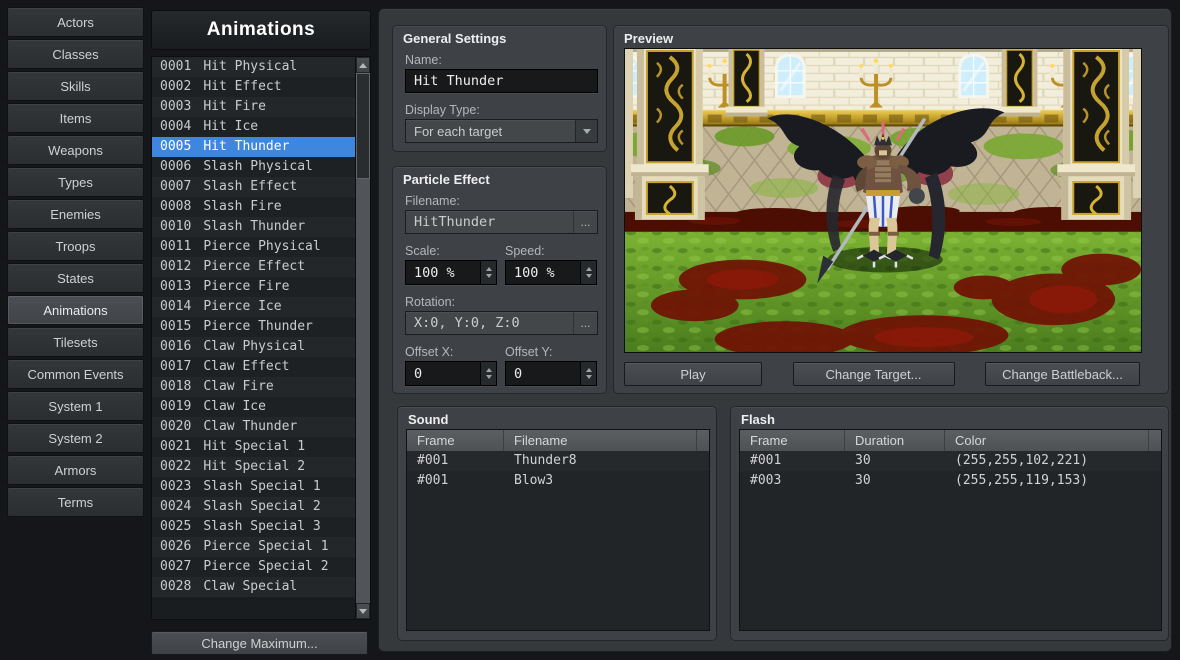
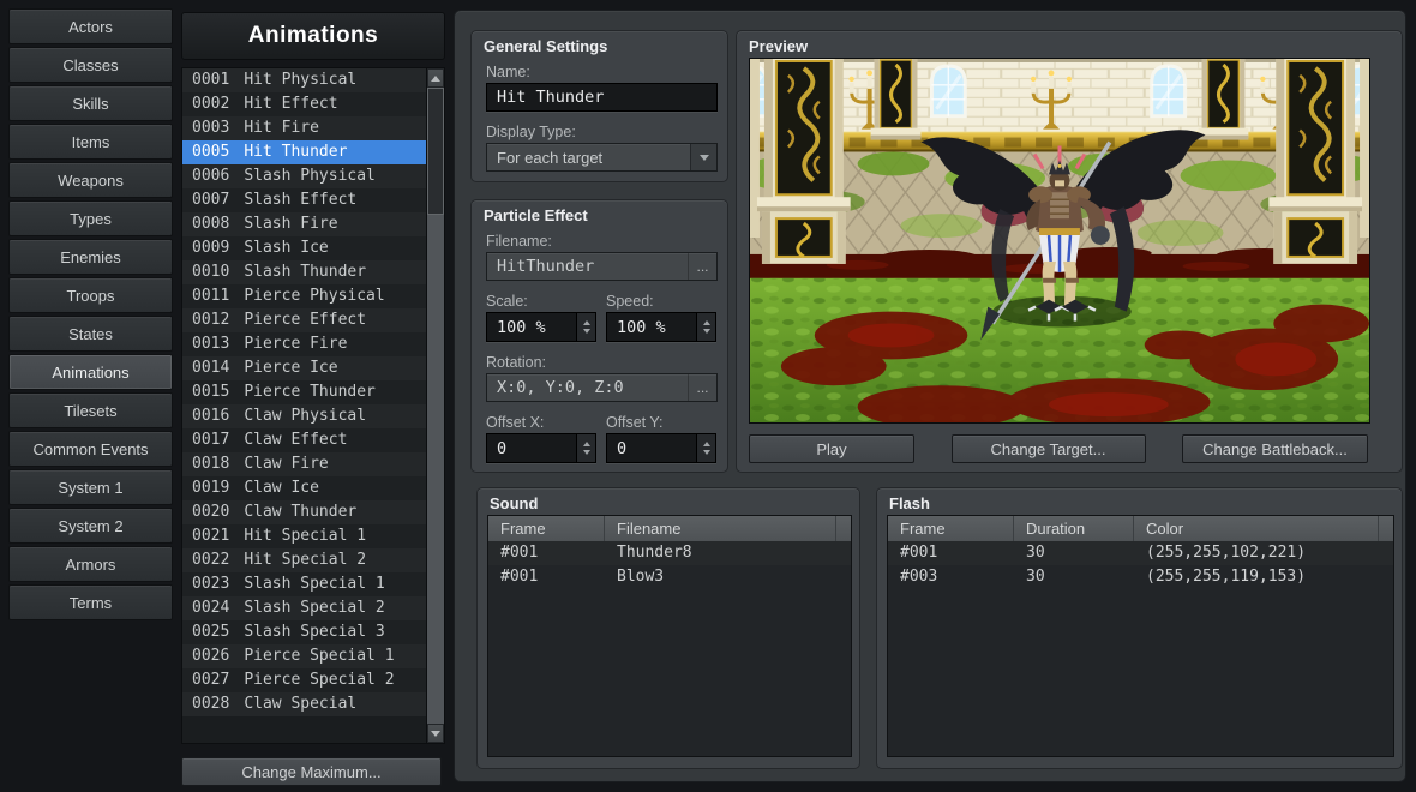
  Actors
  Classes
  Skills
  Items
  Weapons
  Types
  Enemies
  Troops
  States
  Animations
  Tilesets
  Common Events
  System 1
  System 2
  Armors
  Terms
  Animations
  0001 Hit Physical
  0002 Hit Effect
  0003 Hit Fire
- 0004 Hit Ice
  0005 Hit Thunder
  0006 Slash Physical
  0007 Slash Effect
  0008 Slash Fire
+ 0009 Slash Ice
  0010 Slash Thunder
  0011 Pierce Physical
  0012 Pierce Effect
  0013 Pierce Fire
  0014 Pierce Ice
  0015 Pierce Thunder
  0016 Claw Physical
  0017 Claw Effect
  0018 Claw Fire
  0019 Claw Ice
  0020 Claw Thunder
  0021 Hit Special 1
  0022 Hit Special 2
  0023 Slash Special 1
  0024 Slash Special 2
  0025 Slash Special 3
  0026 Pierce Special 1
  0027 Pierce Special 2
  0028 Claw Special
  Change Maximum...
  General Settings
  Name:
  Hit Thunder
  Display Type:
  For each target
  Particle Effect
  Filename:
  HitThunder
  ...
  Scale:
  Speed:
  100 %
  100 %
  Rotation:
  X:0, Y:0, Z:0
  ...
  Offset X:
  Offset Y:
  0
  0
  Preview
  Play
  Change Target...
  Change Battleback...
  Sound
  Frame
  Filename
  #001
  Thunder8
  #001
  Blow3
  Flash
  Frame
  Duration
  Color
  #001
  30
  (255,255,102,221)
  #003
  30
  (255,255,119,153)
